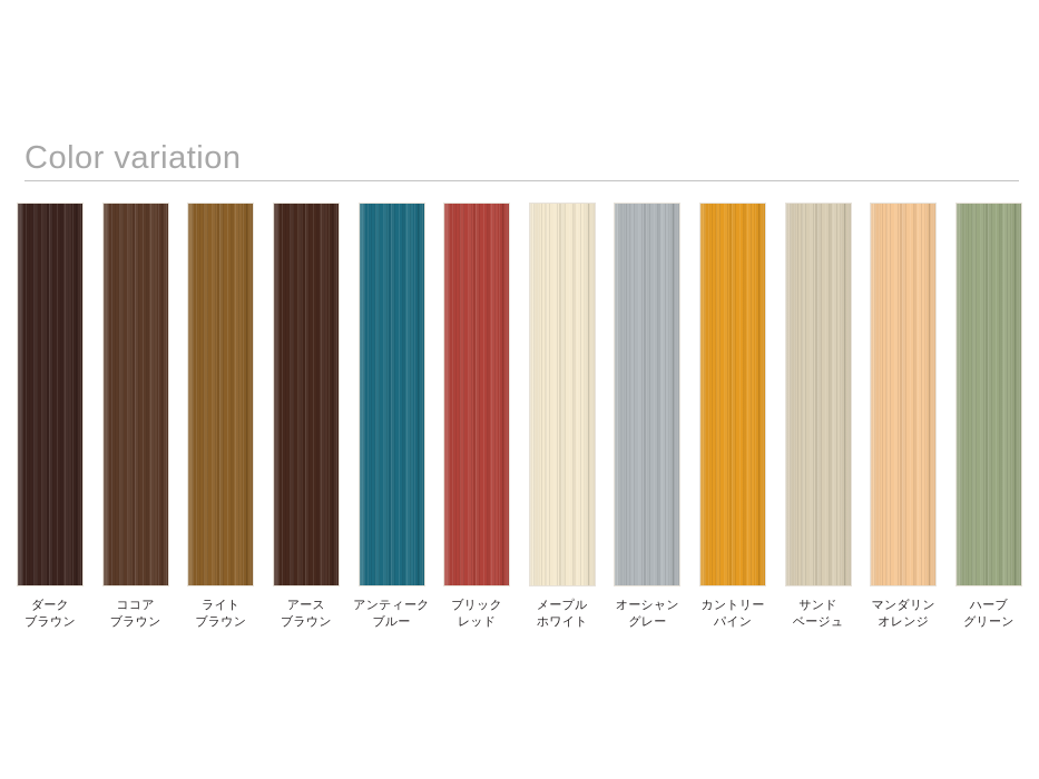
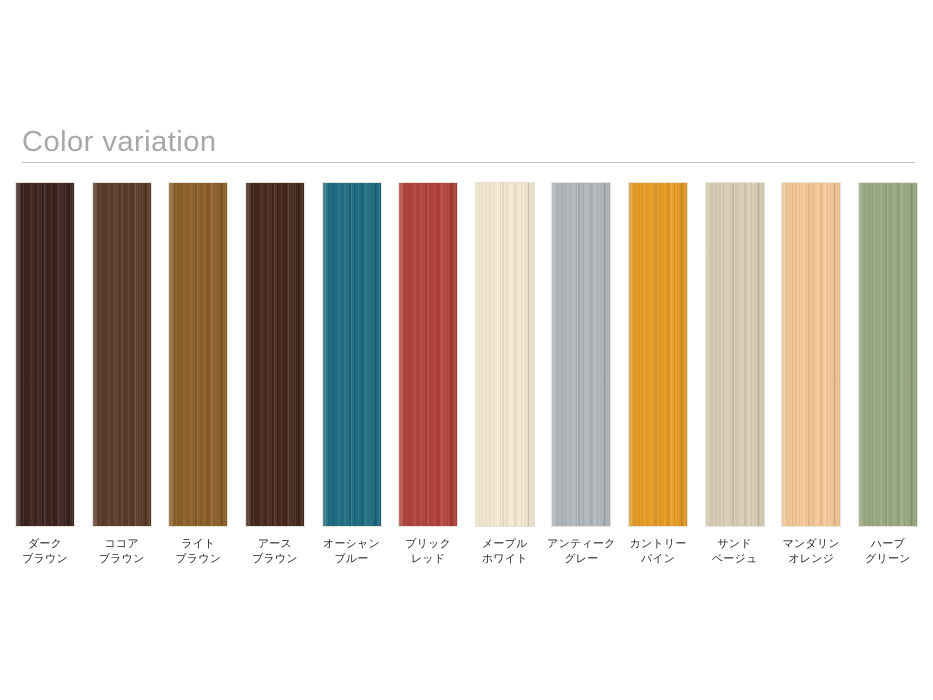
  Color variation
  ダーク
  ブラウン
  ココア
  ブラウン
  ライト
  ブラウン
  アース
  ブラウン
- アンティーク
+ オーシャン
  ブルー
  ブリック
  レッド
  メープル
  ホワイト
- オーシャン
+ アンティーク
  グレー
  カントリー
  パイン
  サンド
  ベージュ
  マンダリン
  オレンジ
  ハーブ
  グリーン
